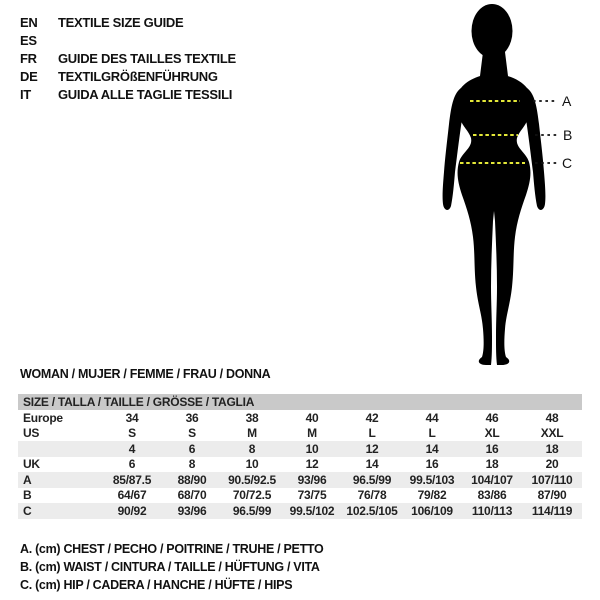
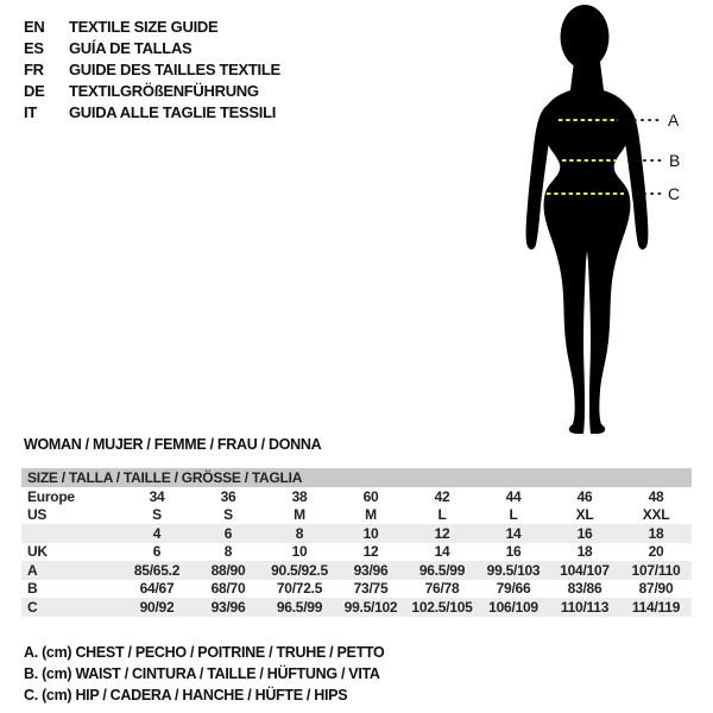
  EN
  TEXTILE SIZE GUIDE
  ES
+ GUÍA DE TALLAS
  FR
  GUIDE DES TAILLES TEXTILE
  DE
  TEXTILGRÖßENFÜHRUNG
  IT
  GUIDA ALLE TAGLIE TESSILI
  A
  B
  C
  WOMAN / MUJER / FEMME / FRAU / DONNA
  SIZE / TALLA / TAILLE / GRÖSSE / TAGLIA
- Europe	34	36	38	40	42	44	46	48
+ Europe	34	36	38	60	42	44	46	48
  US	S	S	M	M	L	L	XL	XXL
  	4	6	8	10	12	14	16	18
  UK	6	8	10	12	14	16	18	20
- A	85/87.5	88/90	90.5/92.5	93/96	96.5/99	99.5/103	104/107	107/110
+ A	85/65.2	88/90	90.5/92.5	93/96	96.5/99	99.5/103	104/107	107/110
- B	64/67	68/70	70/72.5	73/75	76/78	79/82	83/86	87/90
+ B	64/67	68/70	70/72.5	73/75	76/78	79/66	83/86	87/90
  C	90/92	93/96	96.5/99	99.5/102	102.5/105	106/109	110/113	114/119
  A. (cm) CHEST / PECHO / POITRINE / TRUHE / PETTO
  B. (cm) WAIST / CINTURA / TAILLE / HÜFTUNG / VITA
  C. (cm) HIP / CADERA / HANCHE / HÜFTE / HIPS
